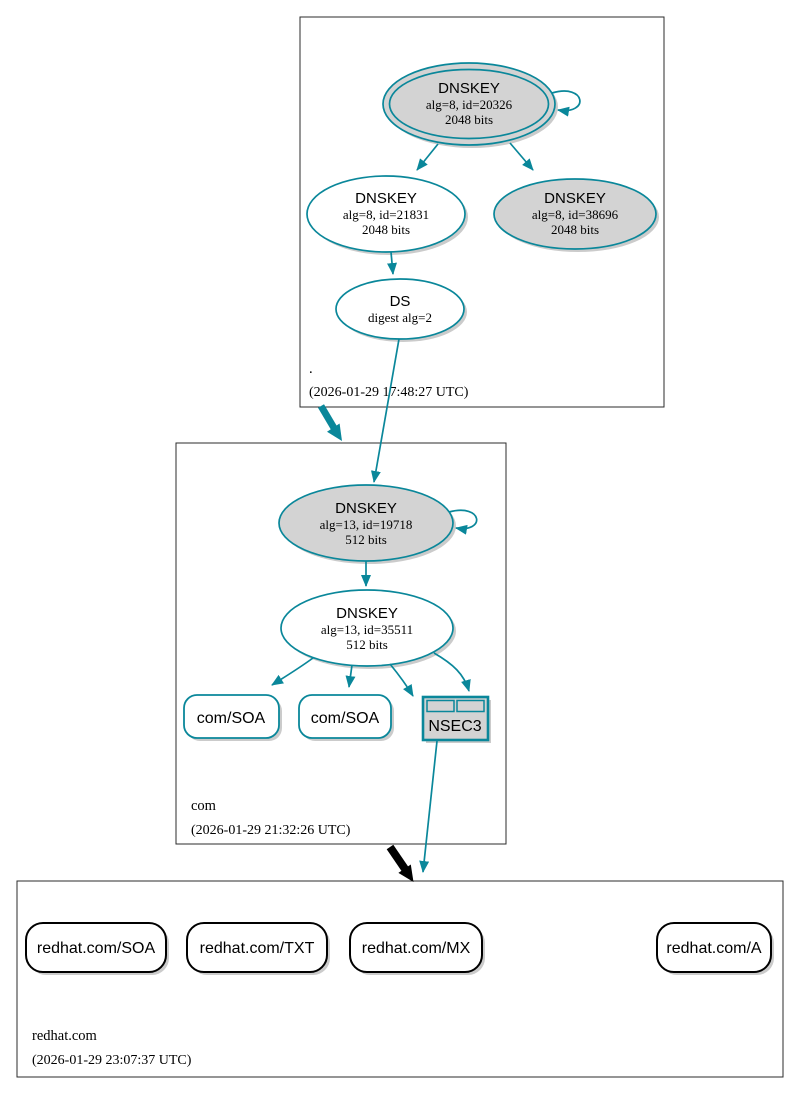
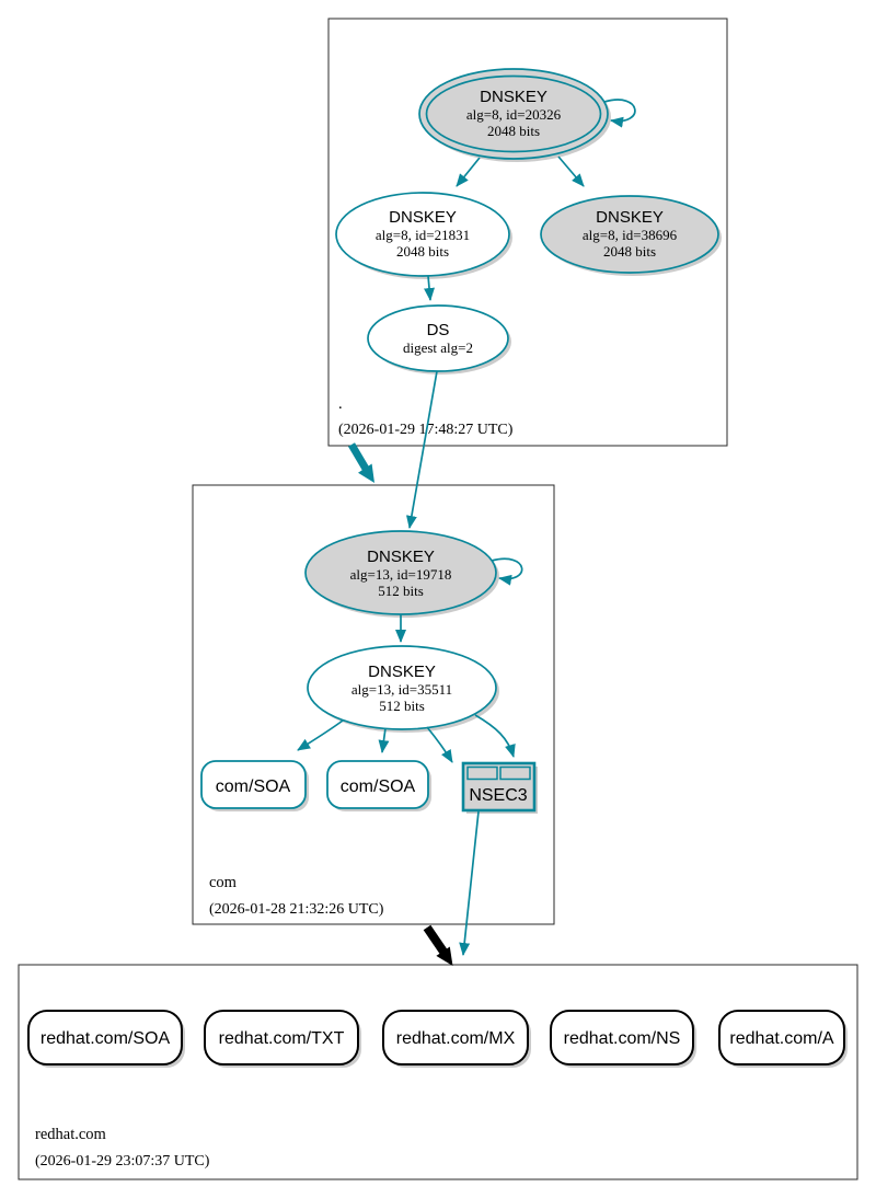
  .
  (2026-01-29 17:48:27 UTC)
  com
- (2026-01-29 21:32:26 UTC)
+ (2026-01-28 21:32:26 UTC)
  redhat.com
  (2026-01-29 23:07:37 UTC)
  DNSKEY
  alg=8, id=20326
  2048 bits
  DNSKEY
  alg=8, id=21831
  2048 bits
  DNSKEY
  alg=8, id=38696
  2048 bits
  DS
  digest alg=2
  DNSKEY
  alg=13, id=19718
  512 bits
  DNSKEY
  alg=13, id=35511
  512 bits
  com/SOA
  com/SOA
  NSEC3
  redhat.com/SOA
  redhat.com/TXT
  redhat.com/MX
+ redhat.com/NS
  redhat.com/A
